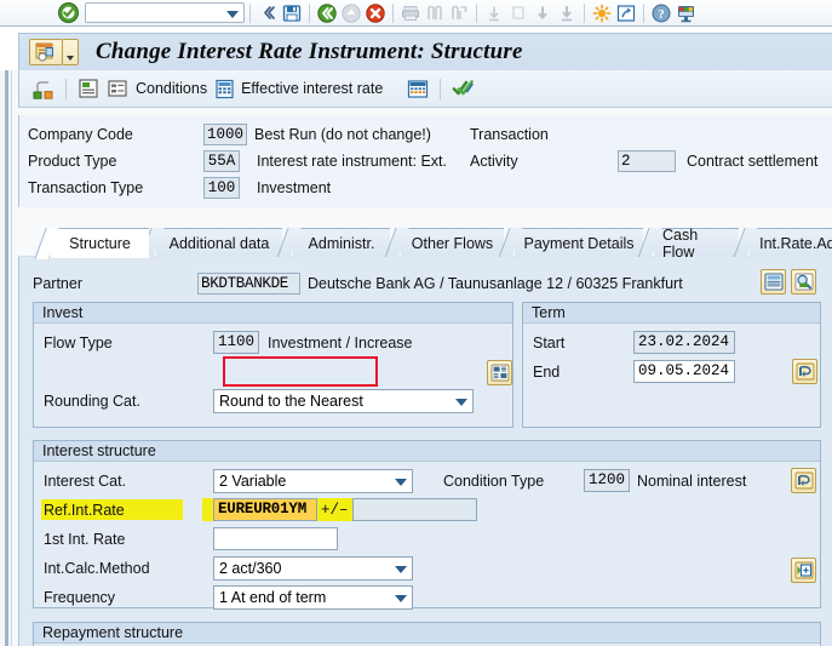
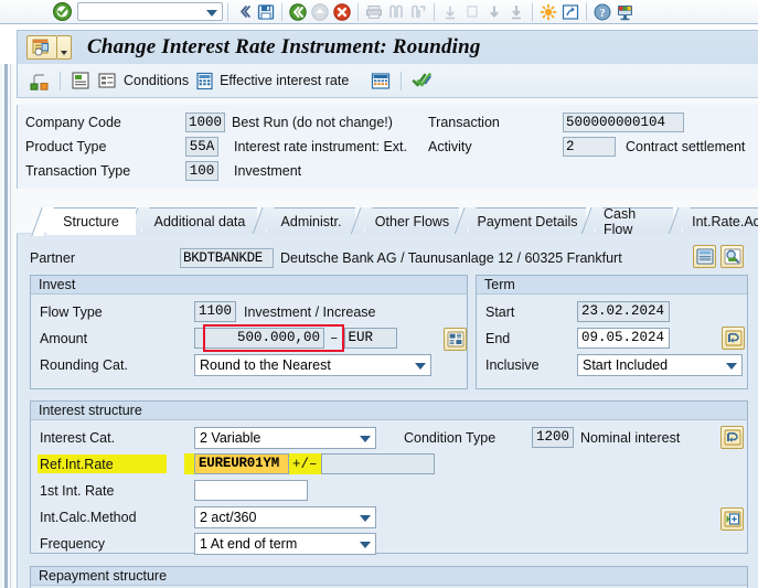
  ?
- Change Interest Rate Instrument: Structure
+ Change Interest Rate Instrument: Rounding
  Conditions
  Effective interest rate
  Company Code
  1000
  Best Run (do not change!)
  Transaction
+ 500000000104
  Product Type
  55A
  Interest rate instrument: Ext.
  Activity
  2
  Contract settlement
  Transaction Type
  100
  Investment
  Structure
  Additional data
  Administr.
  Other Flows
  Payment Details
  Cash Flow
  Int.Rate.Ad
  Partner
  BKDTBANKDE
  Deutsche Bank AG / Taunusanlage 12 / 60325 Frankfurt
  Invest
  Flow Type
  1100
  Investment / Increase
+ Amount
+ 500.000,00
+ –
+ EUR
  Rounding Cat.
  Round to the Nearest
  Term
  Start
  23.02.2024
  End
  09.05.2024
+ Inclusive
+ Start Included
  Interest structure
  Interest Cat.
  2 Variable
  Condition Type
  1200
  Nominal interest
  Ref.Int.Rate
  EUREUR01YM
  +/–
  1st Int. Rate
  Int.Calc.Method
  2 act/360
  Frequency
  1 At end of term
  Repayment structure
